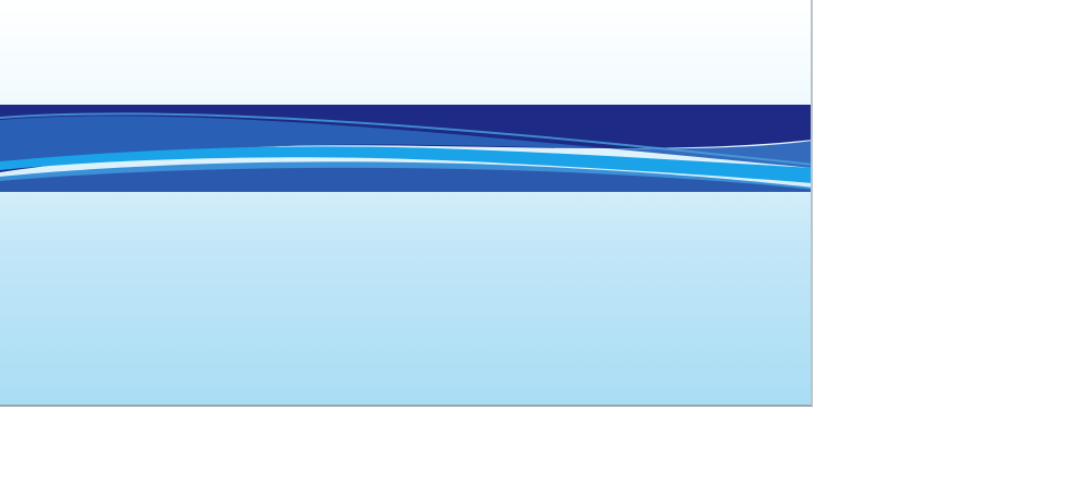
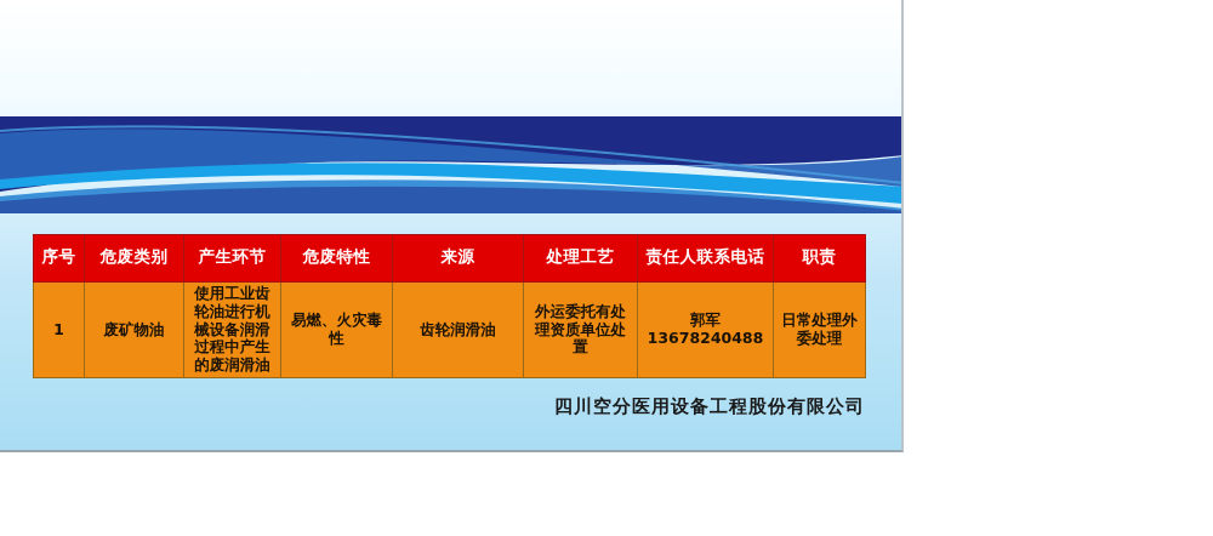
+ 序号	危废类别	产生环节	危废特性	来源	处理工艺	责任人联系电话	职责
+ 1	废矿物油	使用工业齿轮油进行机械设备润滑过程中产生的废润滑油	易燃、火灾毒性	齿轮润滑油	外运委托有处理资质单位处置	郭军 13678240488	日常处理外委处理
+ 四川空分医用设备工程股份有限公司
